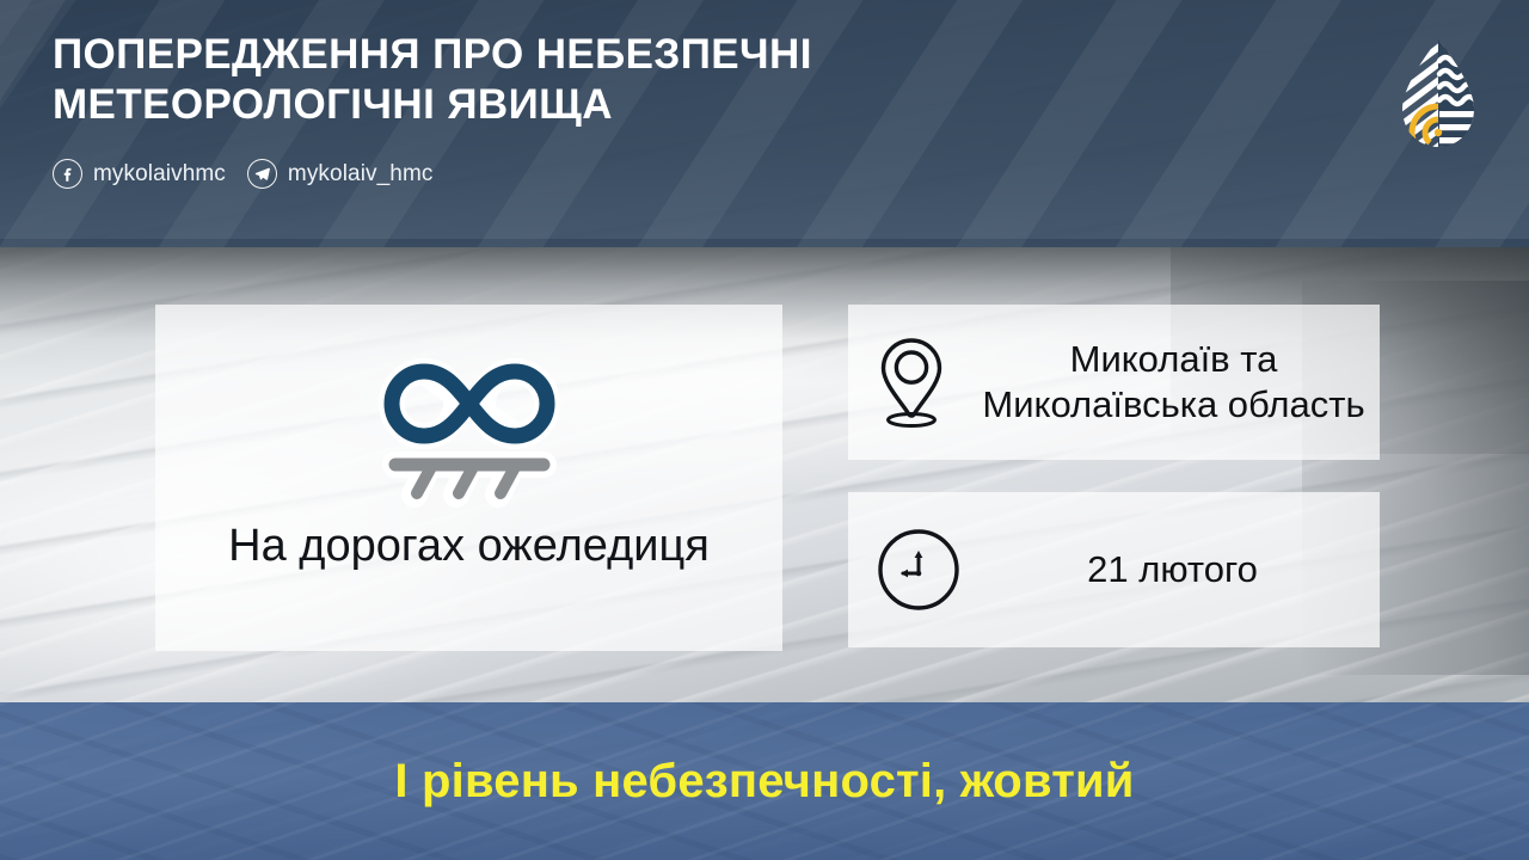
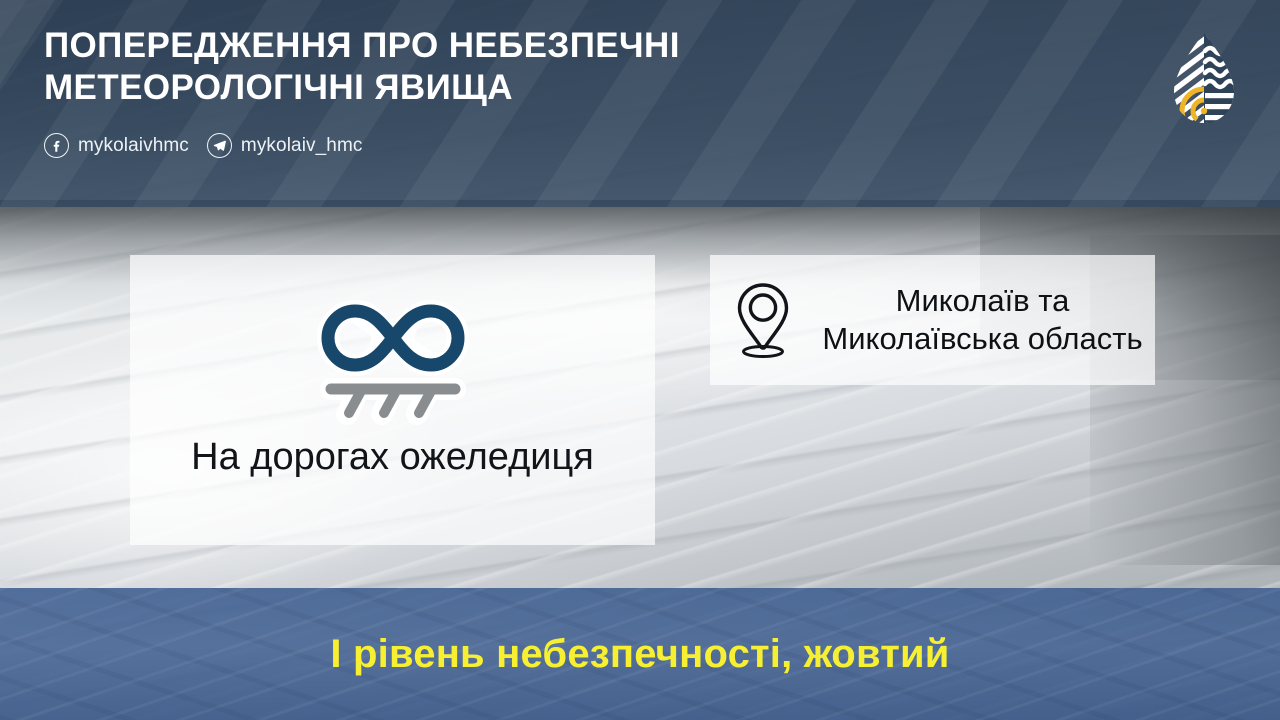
  ПОПЕРЕДЖЕННЯ ПРО НЕБЕЗПЕЧНІ
  МЕТЕОРОЛОГІЧНІ ЯВИЩА
  mykolaivhmc
  mykolaiv_hmc
  На дорогах ожеледиця
  Миколаїв та
  Миколаївська область
- 21 лютого
  І рівень небезпечності, жовтий
